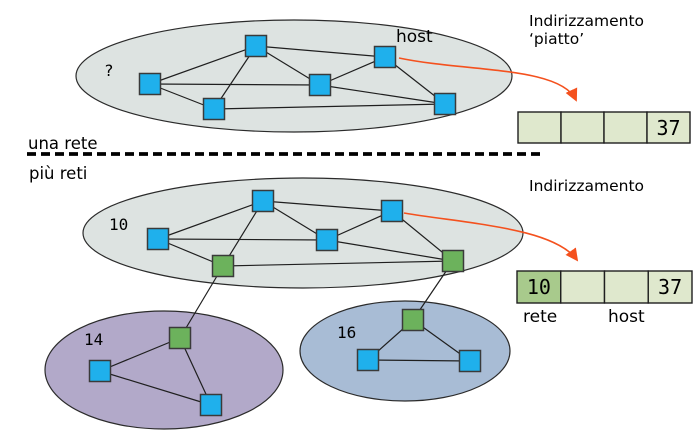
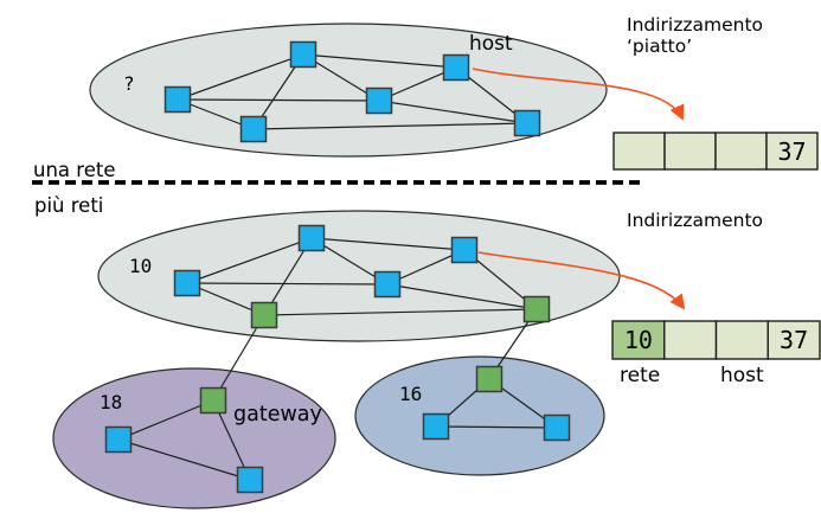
  una rete
  più reti
  ?
  host
  10
- 14
+ 18
  16
+ gateway
  Indirizzamento
  ‘piatto’
  37
  Indirizzamento
  10
  37
  rete
  host
